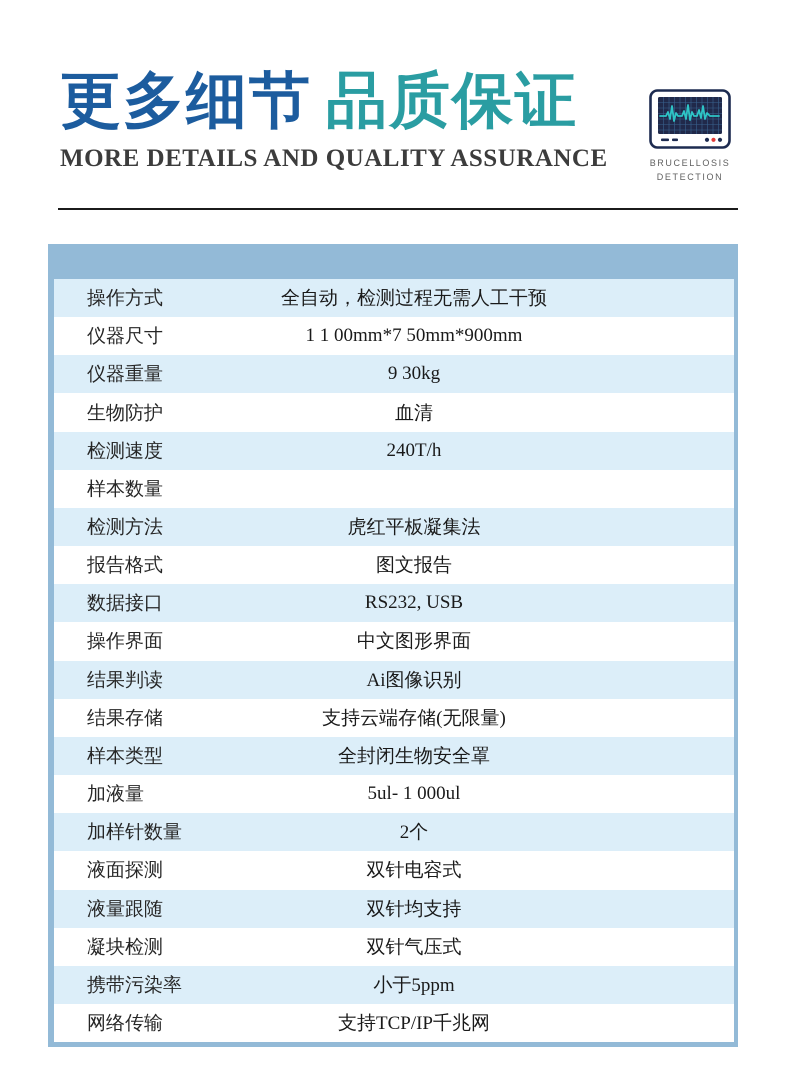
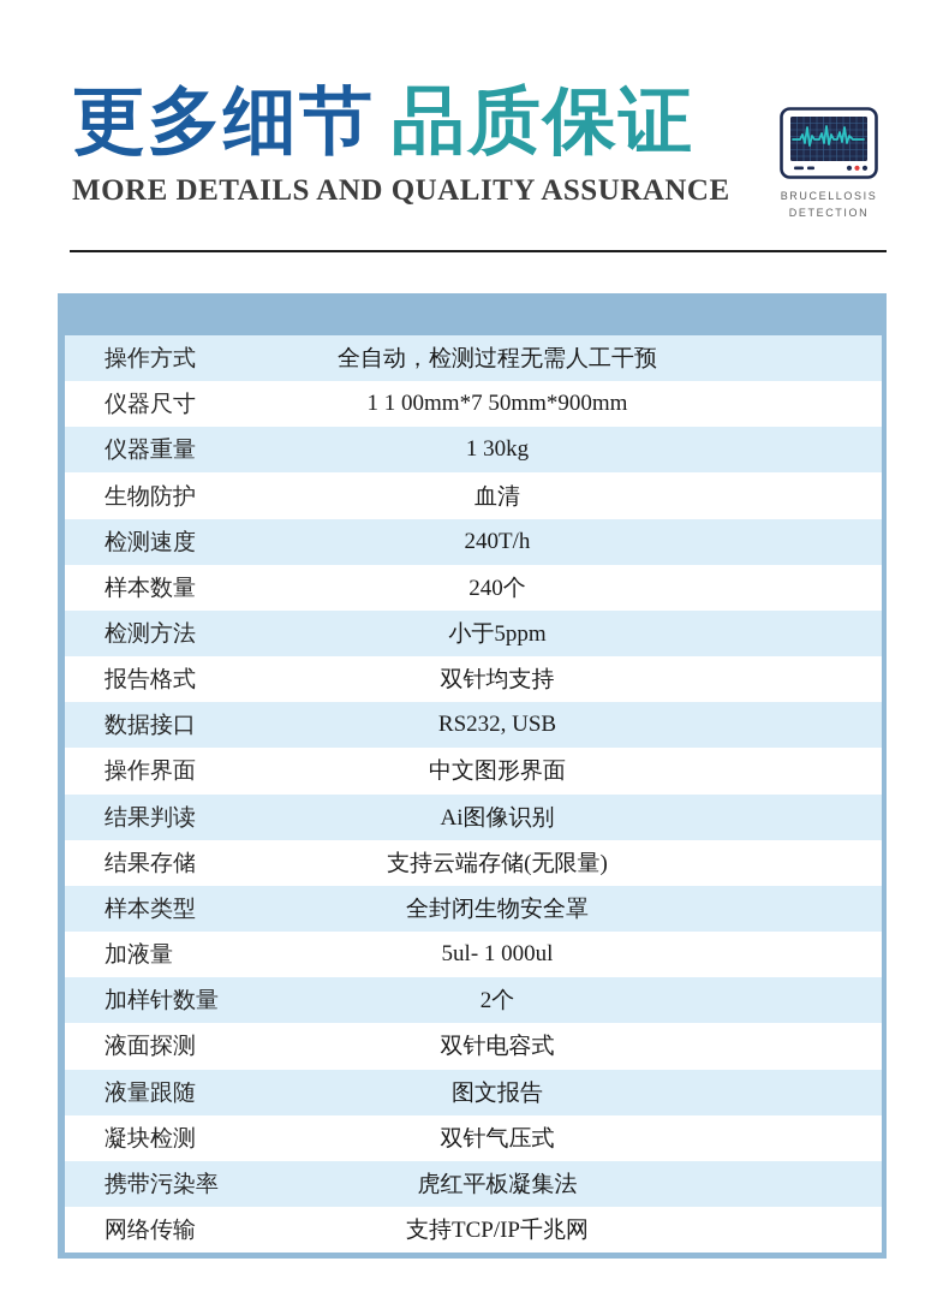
  更多细节 品质保证
  MORE DETAILS AND QUALITY ASSURANCE
  BRUCELLOSIS
  DETECTION
  操作方式
  全自动，检测过程无需人工干预
  仪器尺寸
  1 1 00mm*7 50mm*900mm
  仪器重量
- 9 30kg
+ 1 30kg
  生物防护
  血清
  检测速度
  240T/h
  样本数量
+ 240个
  检测方法
- 虎红平板凝集法
+ 小于5ppm
  报告格式
- 图文报告
+ 双针均支持
  数据接口
  RS232, USB
  操作界面
  中文图形界面
  结果判读
  Ai图像识别
  结果存储
  支持云端存储(无限量)
  样本类型
  全封闭生物安全罩
  加液量
  5ul- 1 000ul
  加样针数量
  2个
  液面探测
  双针电容式
  液量跟随
- 双针均支持
+ 图文报告
  凝块检测
  双针气压式
  携带污染率
- 小于5ppm
+ 虎红平板凝集法
  网络传输
  支持TCP/IP千兆网
